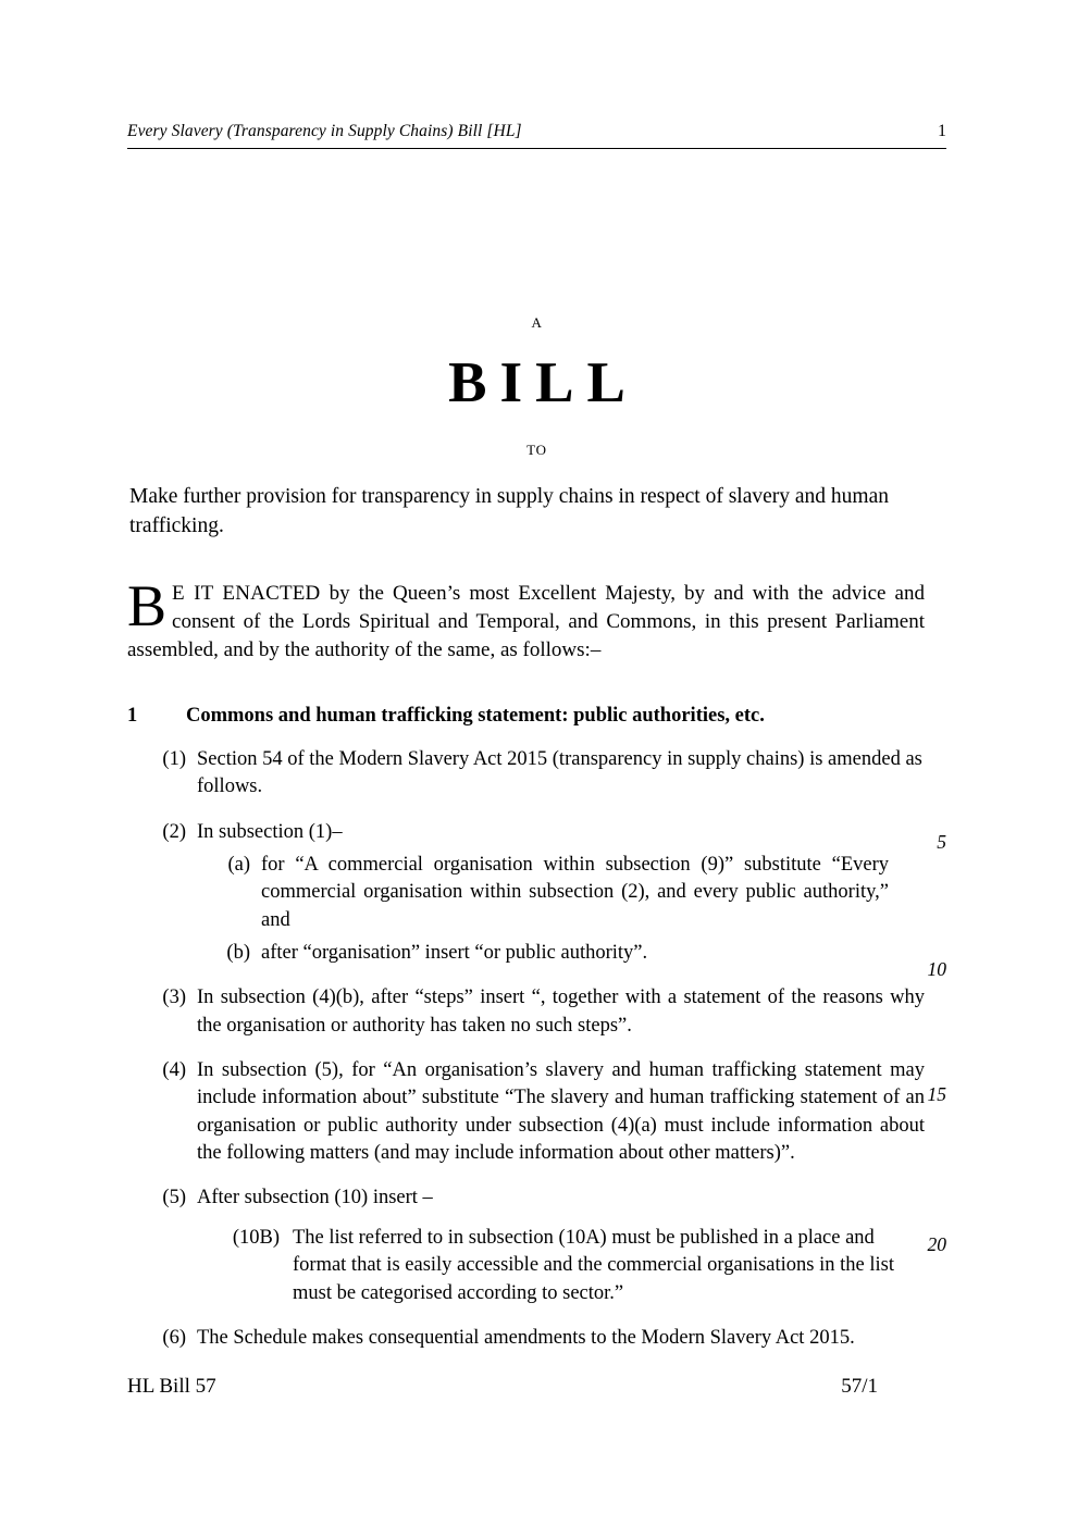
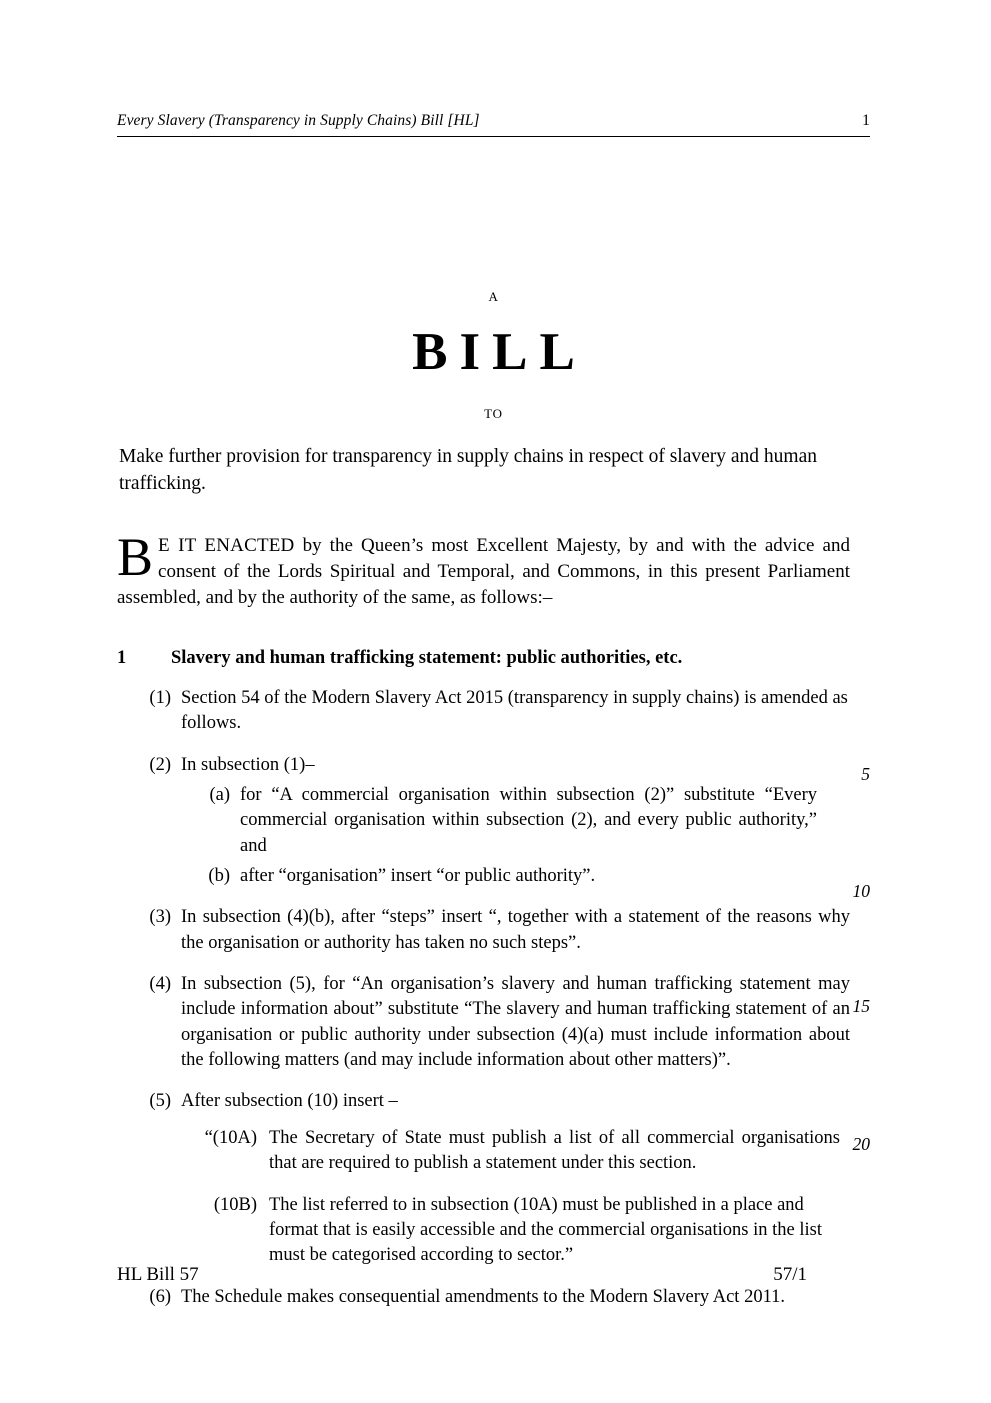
  Every Slavery (Transparency in Supply Chains) Bill [HL]
  1
  A
  BILL
  TO
  Make further provision for transparency in supply chains in respect of slavery and human trafficking.
  B
  E IT ENACTED by the Queen’s most Excellent Majesty, by and with the advice and consent of the Lords Spiritual and Temporal, and Commons, in this present Parliament assembled, and by the authority of the same, as follows:–
  1
- Commons and human trafficking statement: public authorities, etc.
+ Slavery and human trafficking statement: public authorities, etc.
  (1)
  Section 54 of the Modern Slavery Act 2015 (transparency in supply chains) is amended as follows.
  (2)
  In subsection (1)–
  (a)
- for “A commercial organisation within subsection (9)” substitute “Every commercial organisation within subsection (2), and every public authority,” and
+ for “A commercial organisation within subsection (2)” substitute “Every commercial organisation within subsection (2), and every public authority,” and
  (b)
  after “organisation” insert “or public authority”.
  (3)
  In subsection (4)(b), after “steps” insert “, together with a statement of the reasons why the organisation or authority has taken no such steps”.
  (4)
  In subsection (5), for “An organisation’s slavery and human trafficking statement may include information about” substitute “The slavery and human trafficking statement of an organisation or public authority under subsection (4)(a) must include information about the following matters (and may include information about other matters)”.
  (5)
  After subsection (10) insert –
+ “(10A)
+ The Secretary of State must publish a list of all commercial organisations that are required to publish a statement under this section.
  (10B)
  The list referred to in subsection (10A) must be published in a place and format that is easily accessible and the commercial organisations in the list must be categorised according to sector.”
  (6)
- The Schedule makes consequential amendments to the Modern Slavery Act 2015.
+ The Schedule makes consequential amendments to the Modern Slavery Act 2011.
  5
  10
  15
  20
  HL Bill 57
  57/1
